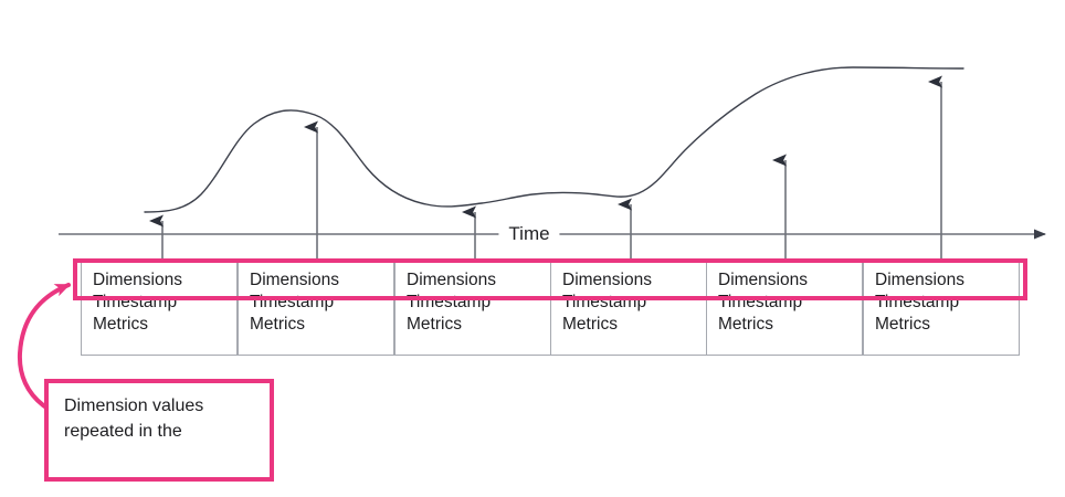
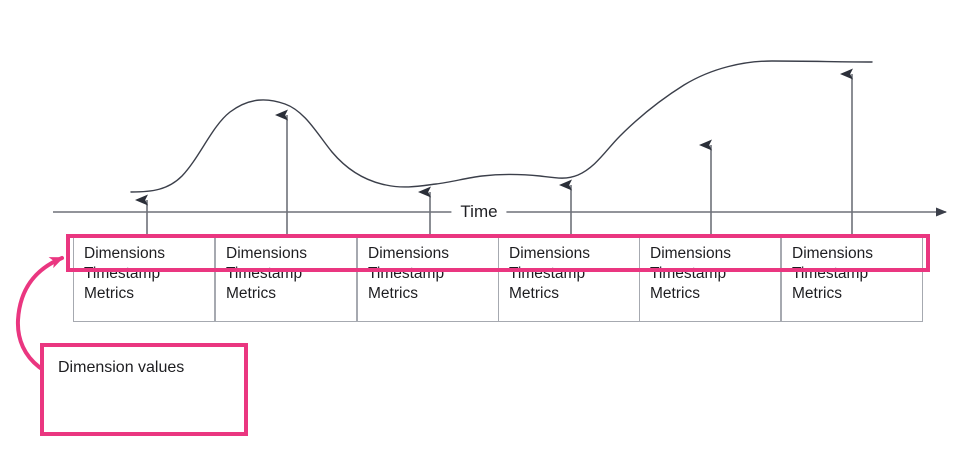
  Time
  Dimensions
  Timestamp
  Metrics
  Dimensions
  Timestamp
  Metrics
  Dimensions
  Timestamp
  Metrics
  Dimensions
  Timestamp
  Metrics
  Dimensions
  Timestamp
  Metrics
  Dimensions
  Timestamp
  Metrics
  Dimension values
- repeated in the
